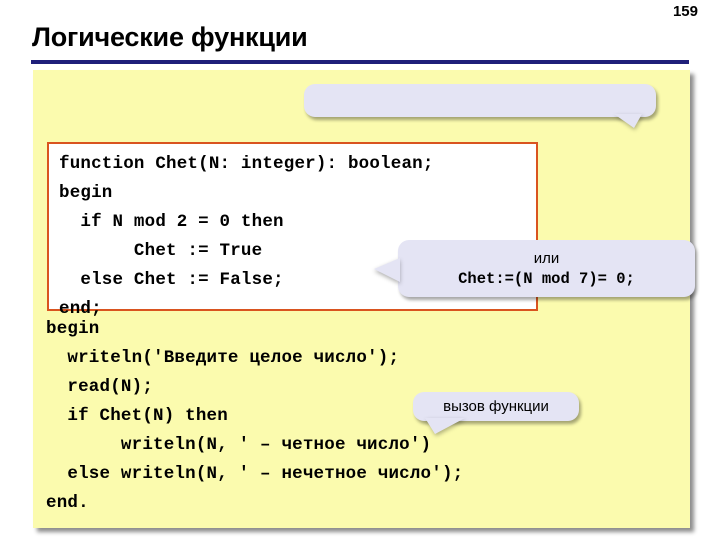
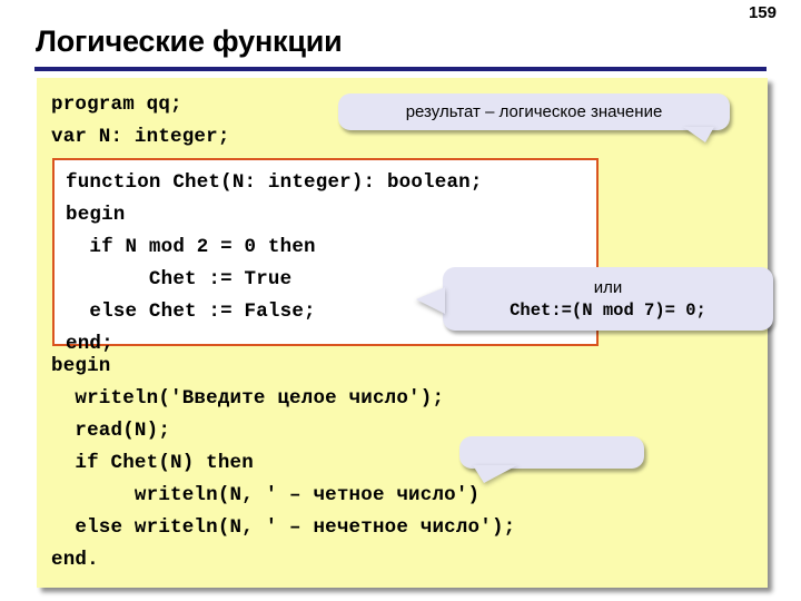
  159
  Логические функции
+ program qq;
+ var N: integer;
  function Chet(N: integer): boolean;
  begin
  if N mod 2 = 0 then
  Chet := True
  else Chet := False;
  end;
  begin
  writeln('Введите целое число');
  read(N);
  if Chet(N) then
  writeln(N, ' – четное число')
  else writeln(N, ' – нечетное число');
  end.
+ результат – логическое значение
  или
  Chet:=(N mod 7)= 0;
- вызов функции
